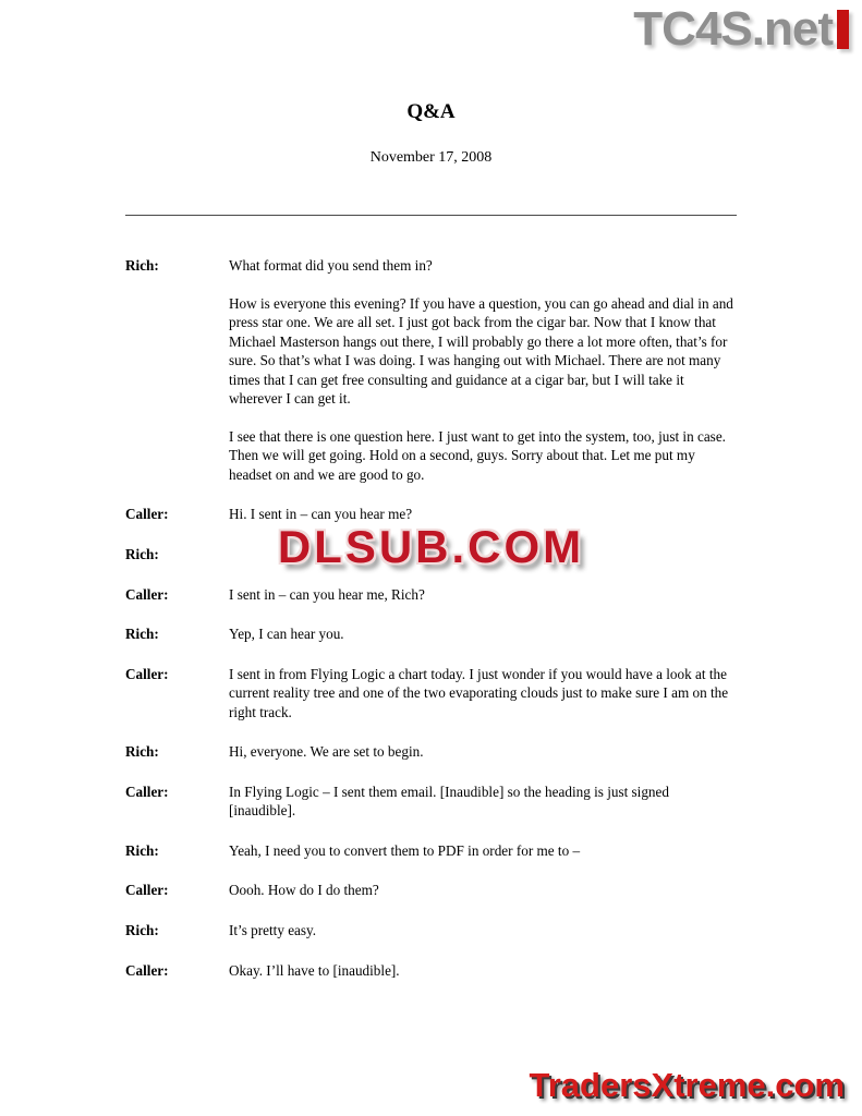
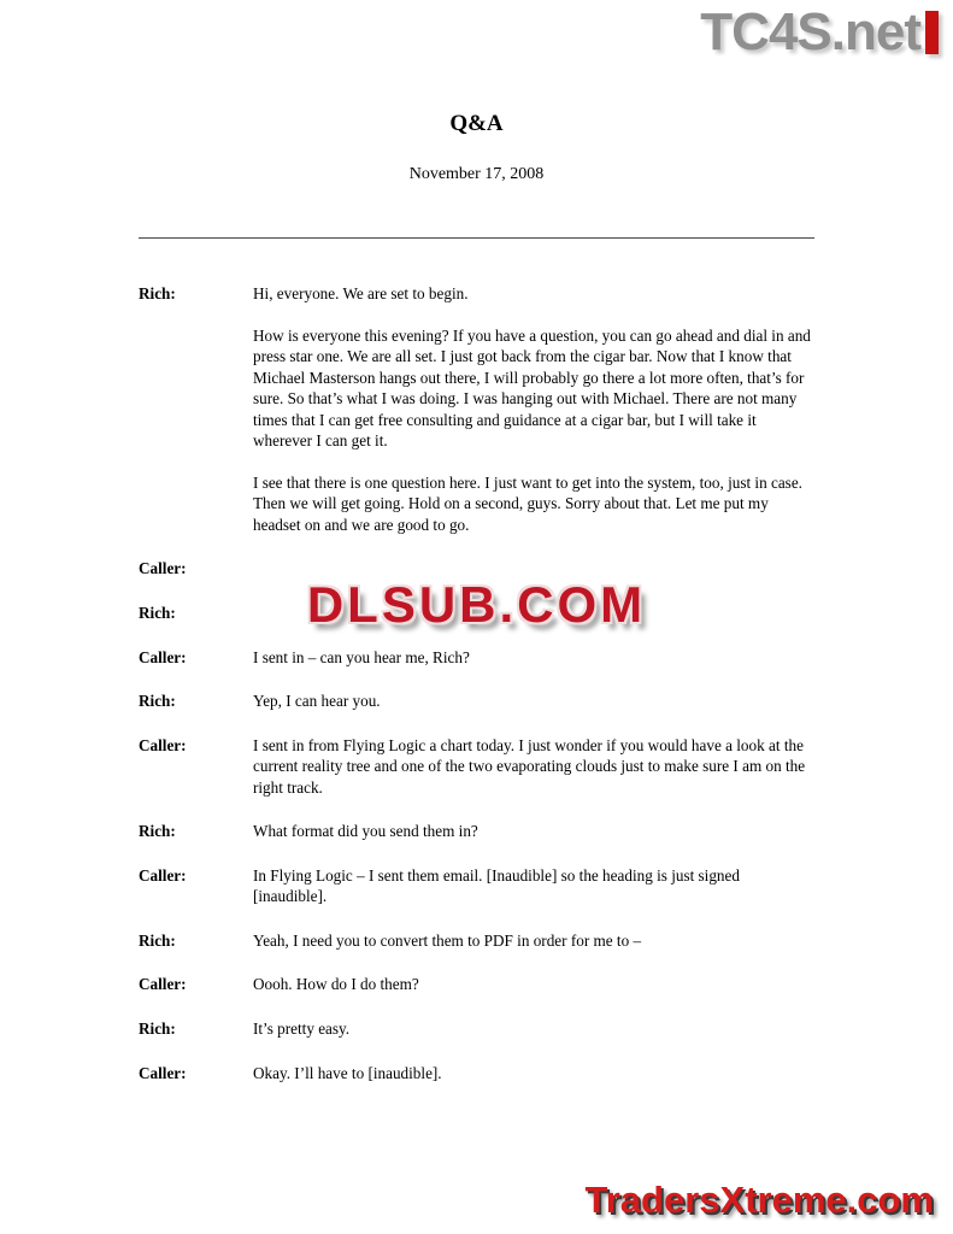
  TC4S.net
  Q&A
  November 17, 2008
  Rich:
- What format did you send them in?
+ Hi, everyone. We are set to begin.
  How is everyone this evening? If you have a question, you can go ahead and dial in and press star one. We are all set. I just got back from the cigar bar. Now that I know that Michael Masterson hangs out there, I will probably go there a lot more often, that’s for sure. So that’s what I was doing. I was hanging out with Michael. There are not many times that I can get free consulting and guidance at a cigar bar, but I will take it wherever I can get it.
  I see that there is one question here. I just want to get into the system, too, just in case. Then we will get going. Hold on a second, guys. Sorry about that. Let me put my headset on and we are good to go.
  Caller:
- Hi. I sent in – can you hear me?
  Rich:
  Caller:
  I sent in – can you hear me, Rich?
  Rich:
  Yep, I can hear you.
  Caller:
  I sent in from Flying Logic a chart today. I just wonder if you would have a look at the current reality tree and one of the two evaporating clouds just to make sure I am on the right track.
  Rich:
- Hi, everyone. We are set to begin.
+ What format did you send them in?
  Caller:
  In Flying Logic – I sent them email. [Inaudible] so the heading is just signed [inaudible].
  Rich:
  Yeah, I need you to convert them to PDF in order for me to –
  Caller:
  Oooh. How do I do them?
  Rich:
  It’s pretty easy.
  Caller:
  Okay. I’ll have to [inaudible].
  DLSUB.COM
  TradersXtreme.com
